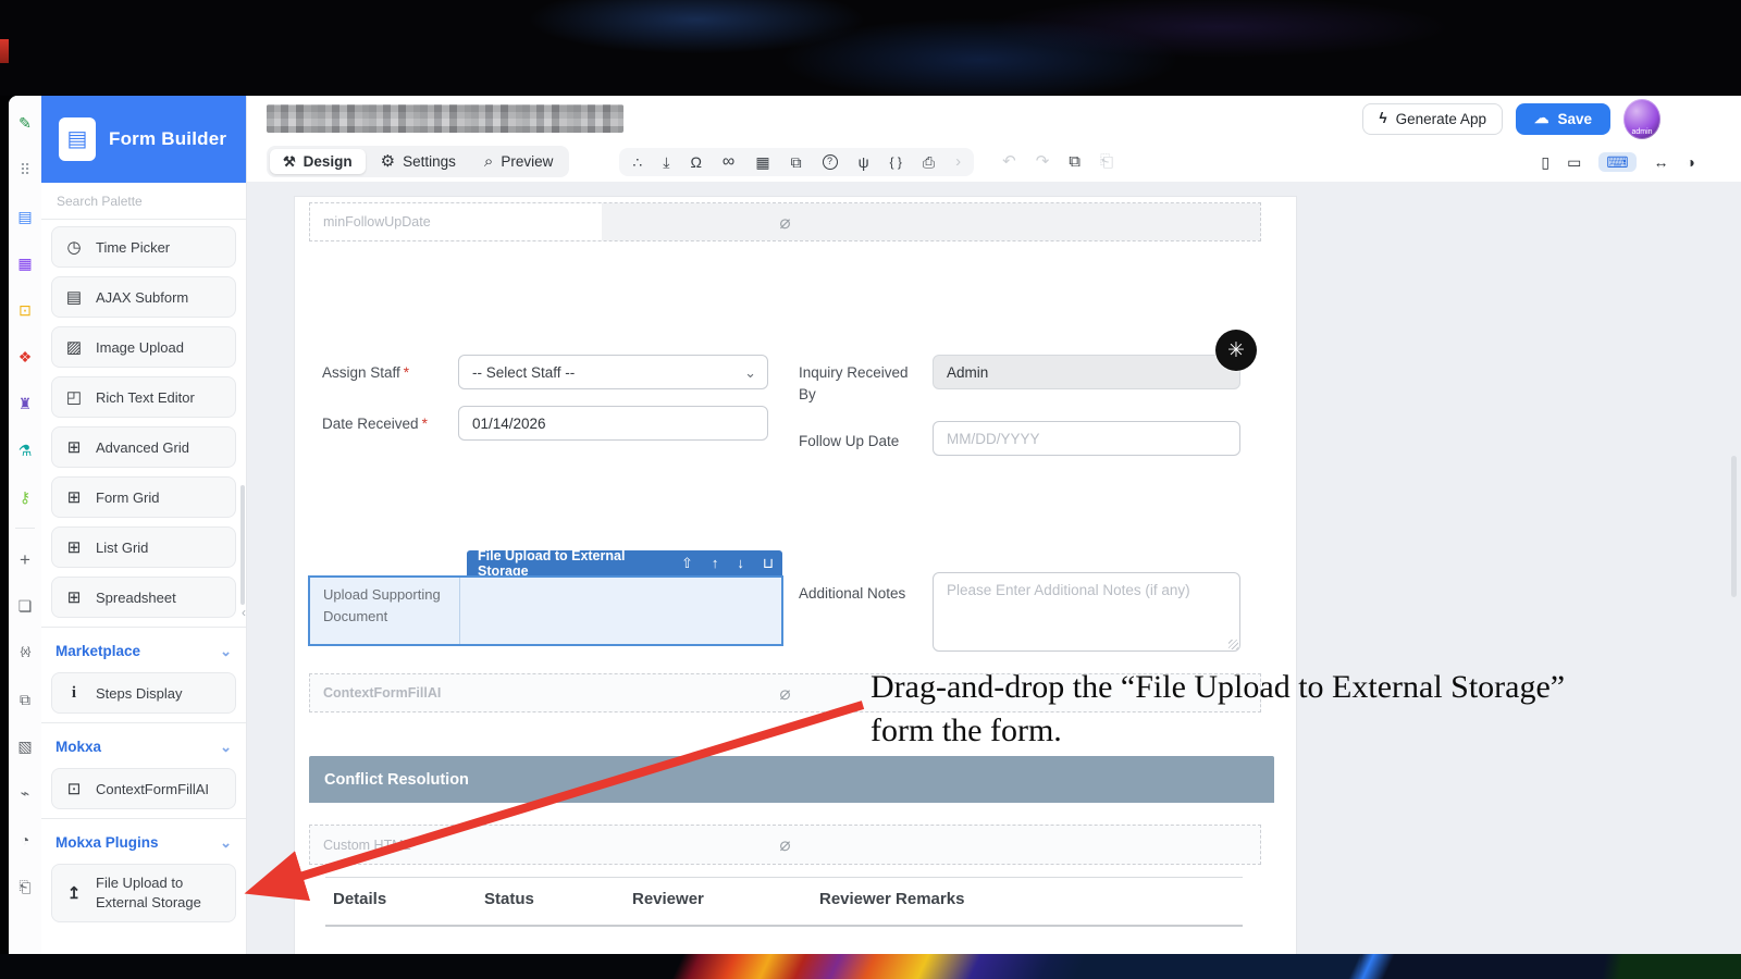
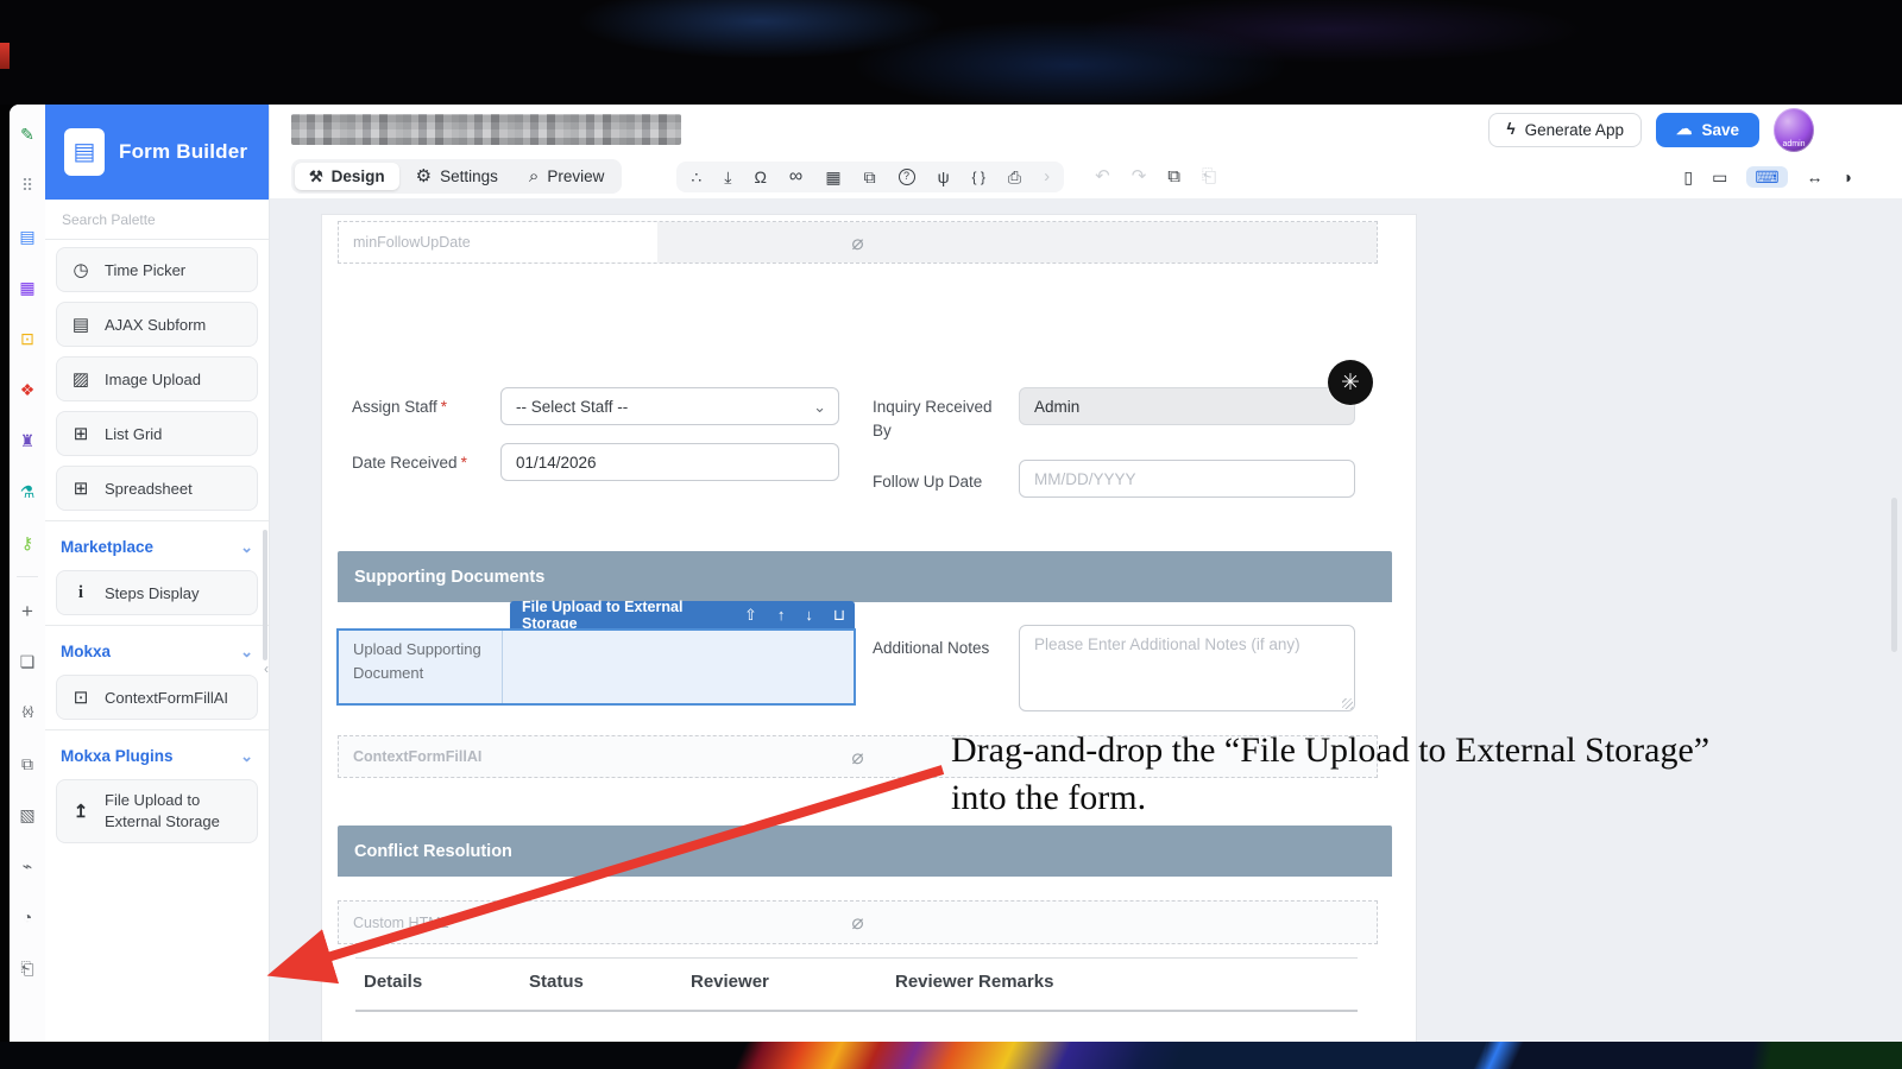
  Form Builder
  Search Palette
  Time Picker
  AJAX Subform
  Image Upload
- Rich Text Editor
- Advanced Grid
- Form Grid
  List Grid
  Spreadsheet
  Marketplace
  Steps Display
  Mokxa
  ContextFormFillAI
  Mokxa Plugins
  File Upload to External Storage
  Generate App
  Save
  Design
  Settings
  Preview
  minFollowUpDate
  Assign Staff *
  -- Select Staff --
  Inquiry Received By
  Admin
  Date Received *
  01/14/2026
  Follow Up Date
  MM/DD/YYYY
+ Supporting Documents
  File Upload to External Storage
  Upload Supporting Document
  Additional Notes
  Please Enter Additional Notes (if any)
  ContextFormFillAI
  Conflict Resolution
  Custom HT
  Details
  Status
  Reviewer
  Reviewer Remarks
- Drag-and-drop the “File Upload to External Storage” form the form.
+ Drag-and-drop the “File Upload to External Storage” into the form.
